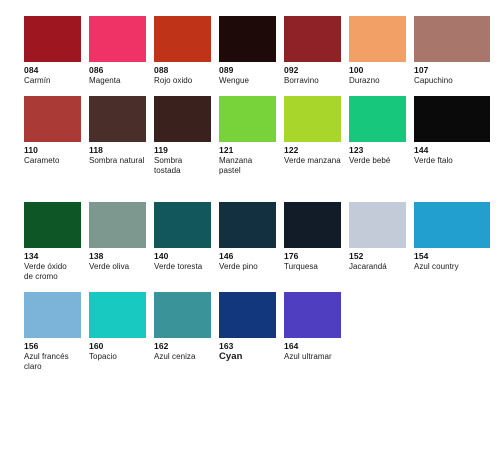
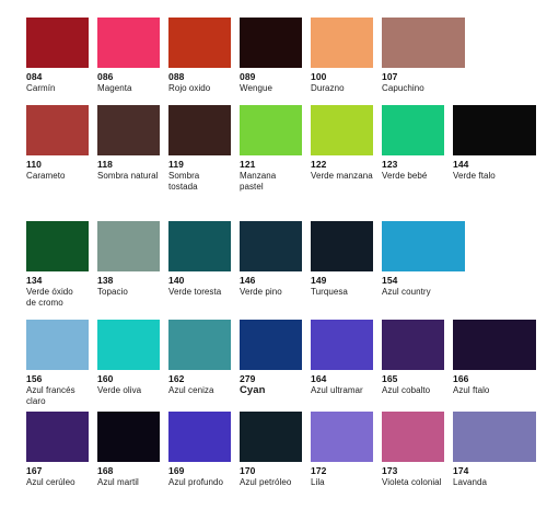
  084
  Carmín
  086
  Magenta
  088
  Rojo oxido
  089
  Wengue
- 092
- Borravino
  100
  Durazno
  107
  Capuchino
  110
  Carameto
  118
  Sombra natural
  119
  Sombra tostada
  121
  Manzana pastel
  122
  Verde manzana
  123
  Verde bebé
  144
  Verde ftalo
  134
  Verde óxido
  de cromo
  138
- Verde oliva
+ Topacio
  140
  Verde toresta
  146
  Verde pino
- 176
+ 149
  Turquesa
- 152
- Jacarandá
  154
  Azul country
  156
  Azul francés
  claro
  160
- Topacio
+ Verde oliva
  162
  Azul ceniza
- 163
+ 279
  Cyan
  164
  Azul ultramar
+ 165
+ Azul cobalto
+ 166
+ Azul ftalo
+ 167
+ Azul cerúleo
+ 168
+ Azul martil
+ 169
+ Azul profundo
+ 170
+ Azul petróleo
+ 172
+ Lila
+ 173
+ Violeta colonial
+ 174
+ Lavanda
